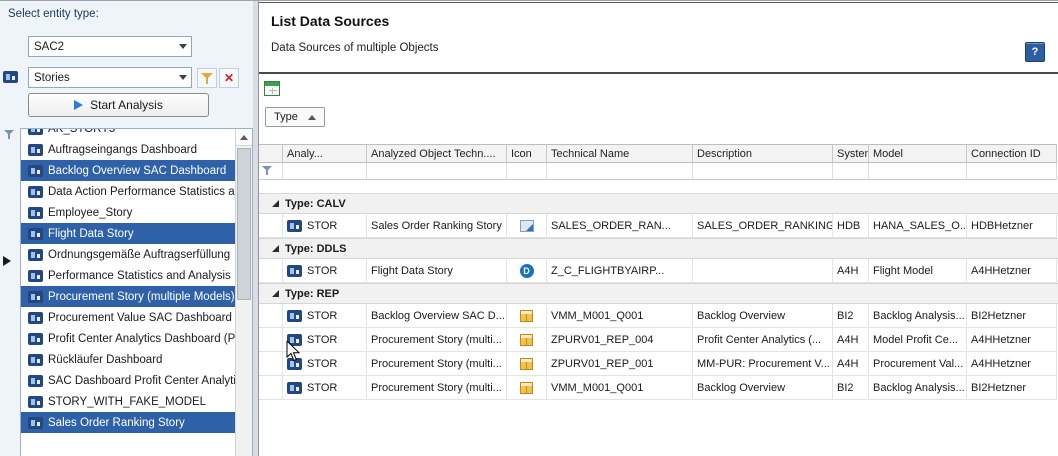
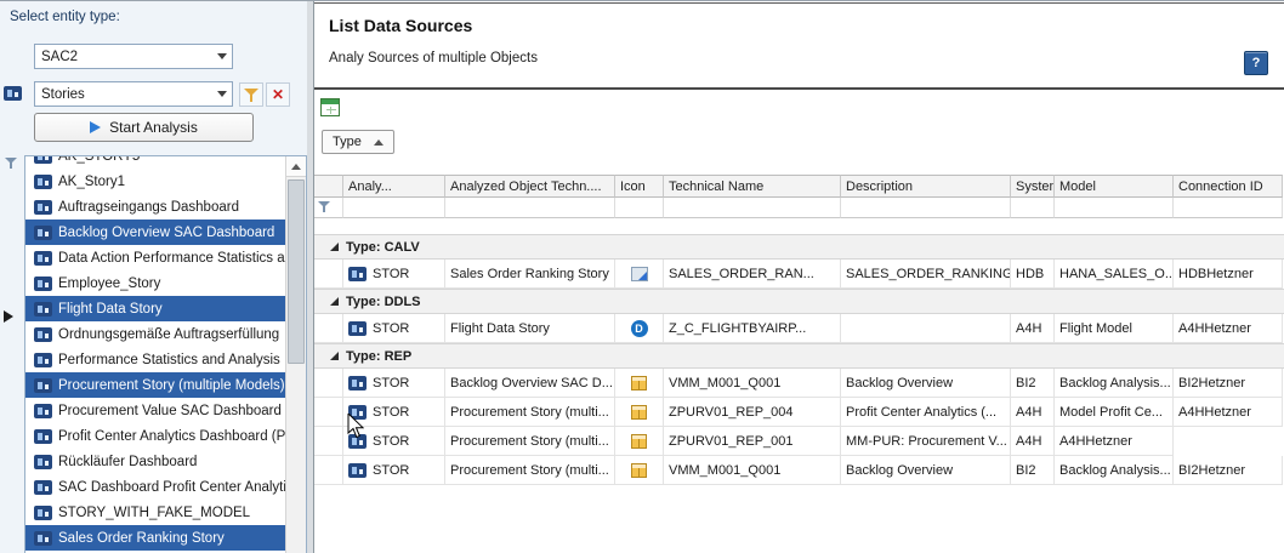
  Select entity type:
  SAC2
  Stories
  ✕
  Start Analysis
  AK_STORY5
+ AK_Story1
  Auftragseingangs Dashboard
  Backlog Overview SAC Dashboard
  Data Action Performance Statistics a
  Employee_Story
  Flight Data Story
  Ordnungsgemäße Auftragserfüllung
  Performance Statistics and Analysis
  Procurement Story (multiple Models)
  Procurement Value SAC Dashboard
  Profit Center Analytics Dashboard (P
  Rückläufer Dashboard
  SAC Dashboard Profit Center Analyt
  STORY_WITH_FAKE_MODEL
  Sales Order Ranking Story
  List Data Sources
- Data Sources of multiple Objects
+ Analy Sources of multiple Objects
  ?
  Type
  Analy...
  Analyzed Object Techn....
  Icon
  Technical Name
  Description
  Syste
  Model
  Connection ID
  Type: CALV
  STOR
  Sales Order Ranking Story
  SALES_ORDER_RAN...
  SALES_ORDER_RANKING
  HDB
  HANA_SALES_O..
  HDBHetzner
  Type: DDLS
  STOR
  Flight Data Story
  Z_C_FLIGHTBYAIRP...
  A4H
  Flight Model
  A4HHetzner
  Type: REP
  STOR
  Backlog Overview SAC D...
  VMM_M001_Q001
  Backlog Overview
  BI2
  Backlog Analysis...
  BI2Hetzner
  STOR
  Procurement Story (multi...
  ZPURV01_REP_004
  Profit Center Analytics (...
  A4H
  Model Profit Ce...
  A4HHetzner
  STOR
  Procurement Story (multi...
  ZPURV01_REP_001
  MM-PUR: Procurement V...
  A4H
- Procurement Val...
  A4HHetzner
  STOR
  Procurement Story (multi...
  VMM_M001_Q001
  Backlog Overview
  BI2
  Backlog Analysis...
  BI2Hetzner
